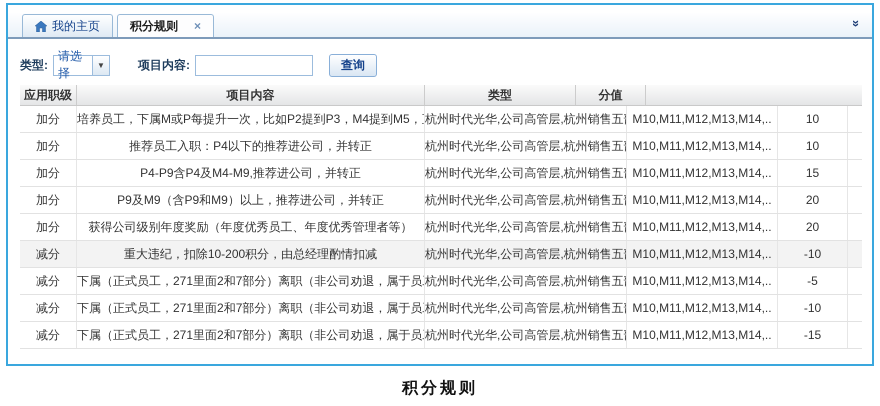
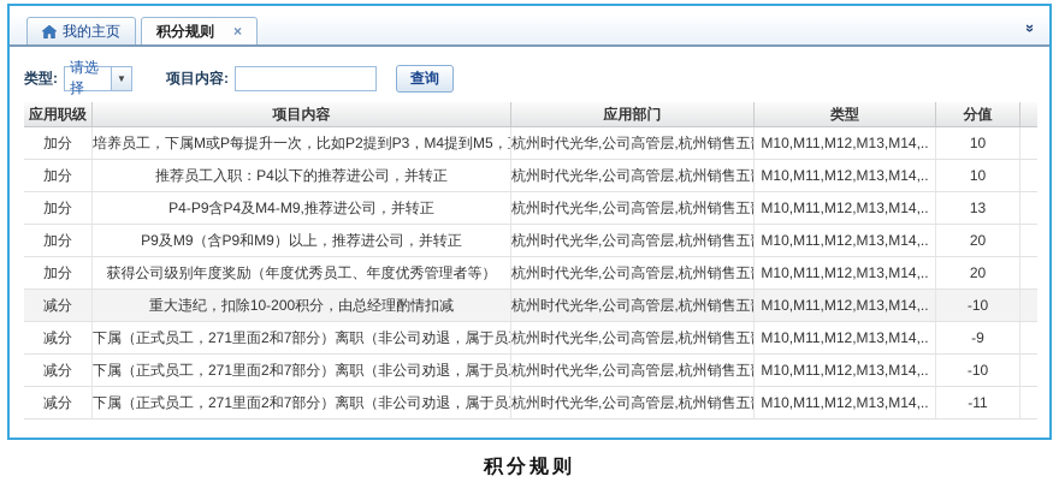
  我的主页
  积分规则
  ×
  类型:
  请选择
  ▼
  项目内容:
  查询
  应用职级
  项目内容
+ 应用部门
  类型
  分值
  加分
  培养员工，下属M或P每提升一次，比如P2提到P3，M4提到M5，
  杭州时代光华,公司高管层,杭州销售五
  M10,M11,M12,M13,M14,..
  10
  加分
  推荐员工入职：P4以下的推荐进公司，并转正
  杭州时代光华,公司高管层,杭州销售五
  M10,M11,M12,M13,M14,..
  10
  加分
  P4-P9含P4及M4-M9,推荐进公司，并转正
  杭州时代光华,公司高管层,杭州销售五
  M10,M11,M12,M13,M14,..
- 15
+ 13
  加分
  P9及M9（含P9和M9）以上，推荐进公司，并转正
  杭州时代光华,公司高管层,杭州销售五
  M10,M11,M12,M13,M14,..
  20
  加分
  获得公司级别年度奖励（年度优秀员工、年度优秀管理者等）
  杭州时代光华,公司高管层,杭州销售五
  M10,M11,M12,M13,M14,..
  20
  减分
  重大违纪，扣除10-200积分，由总经理酌情扣减
  杭州时代光华,公司高管层,杭州销售五
  M10,M11,M12,M13,M14,..
  -10
  减分
  下属（正式员工，271里面2和7部分）离职（非公司劝退，属于员
  杭州时代光华,公司高管层,杭州销售五
  M10,M11,M12,M13,M14,..
- -5
+ -9
  减分
  下属（正式员工，271里面2和7部分）离职（非公司劝退，属于员
  杭州时代光华,公司高管层,杭州销售五
  M10,M11,M12,M13,M14,..
  -10
  减分
  下属（正式员工，271里面2和7部分）离职（非公司劝退，属于员
  杭州时代光华,公司高管层,杭州销售五
  M10,M11,M12,M13,M14,..
- -15
+ -11
  积分规则
